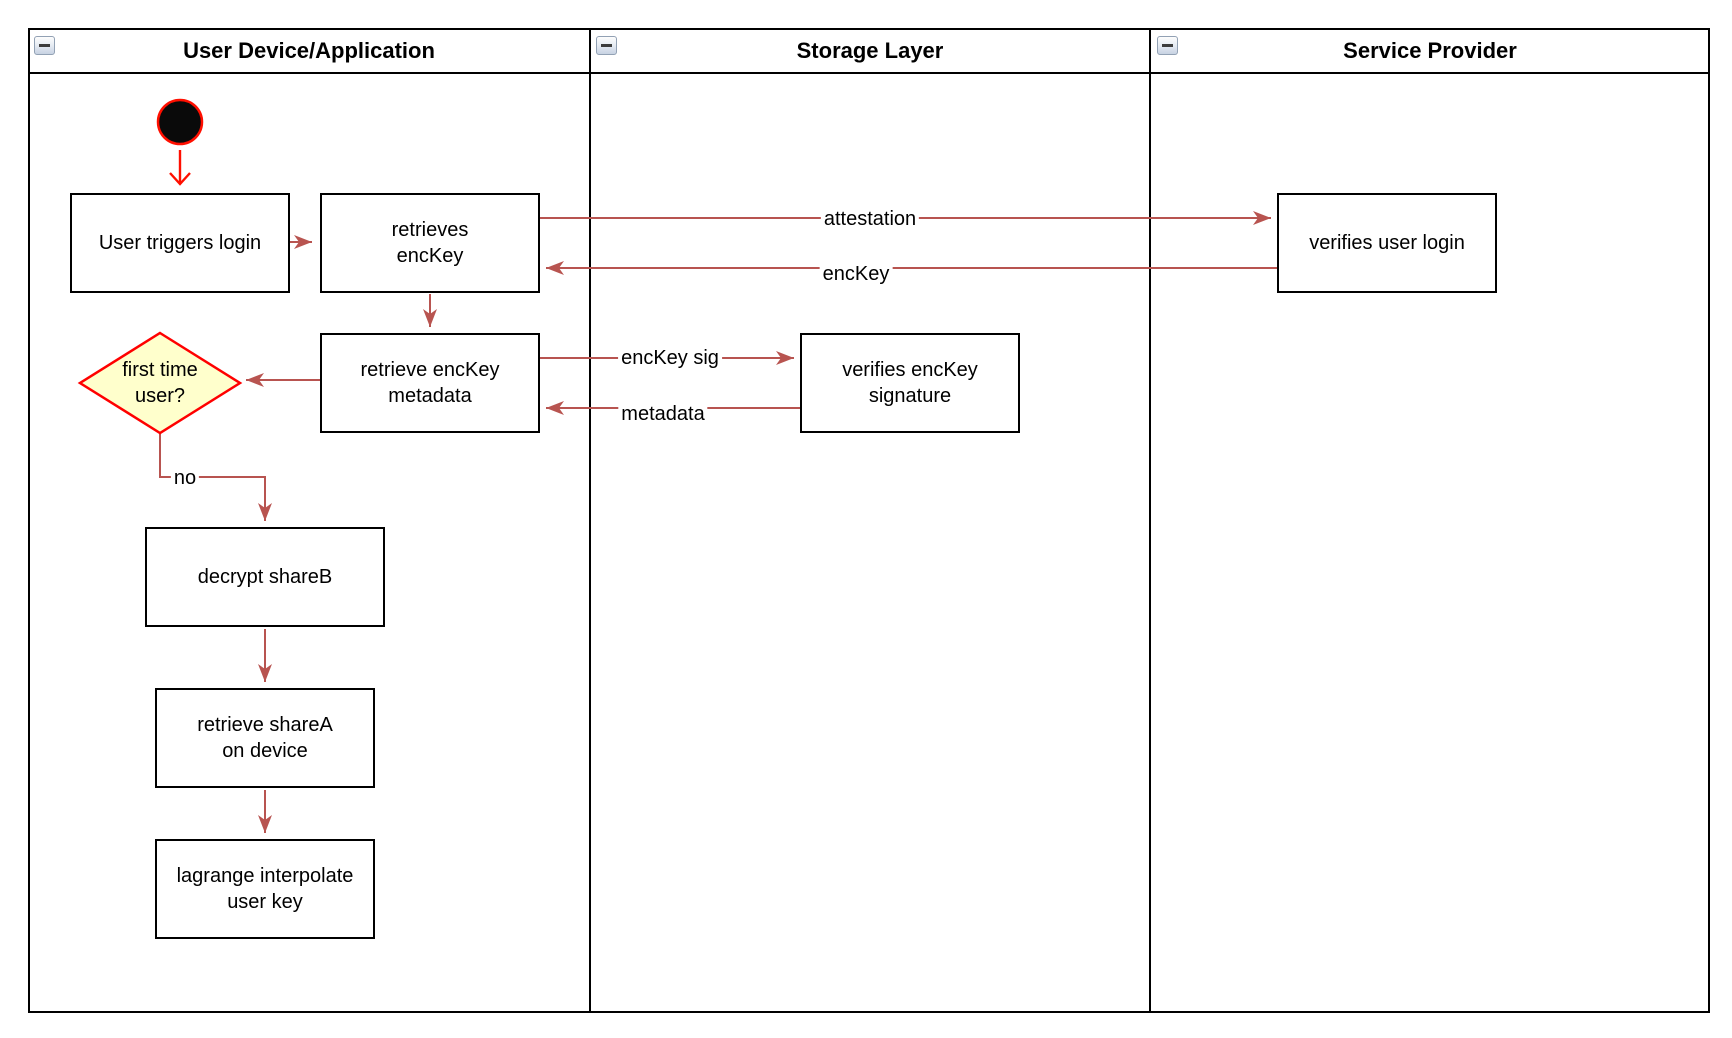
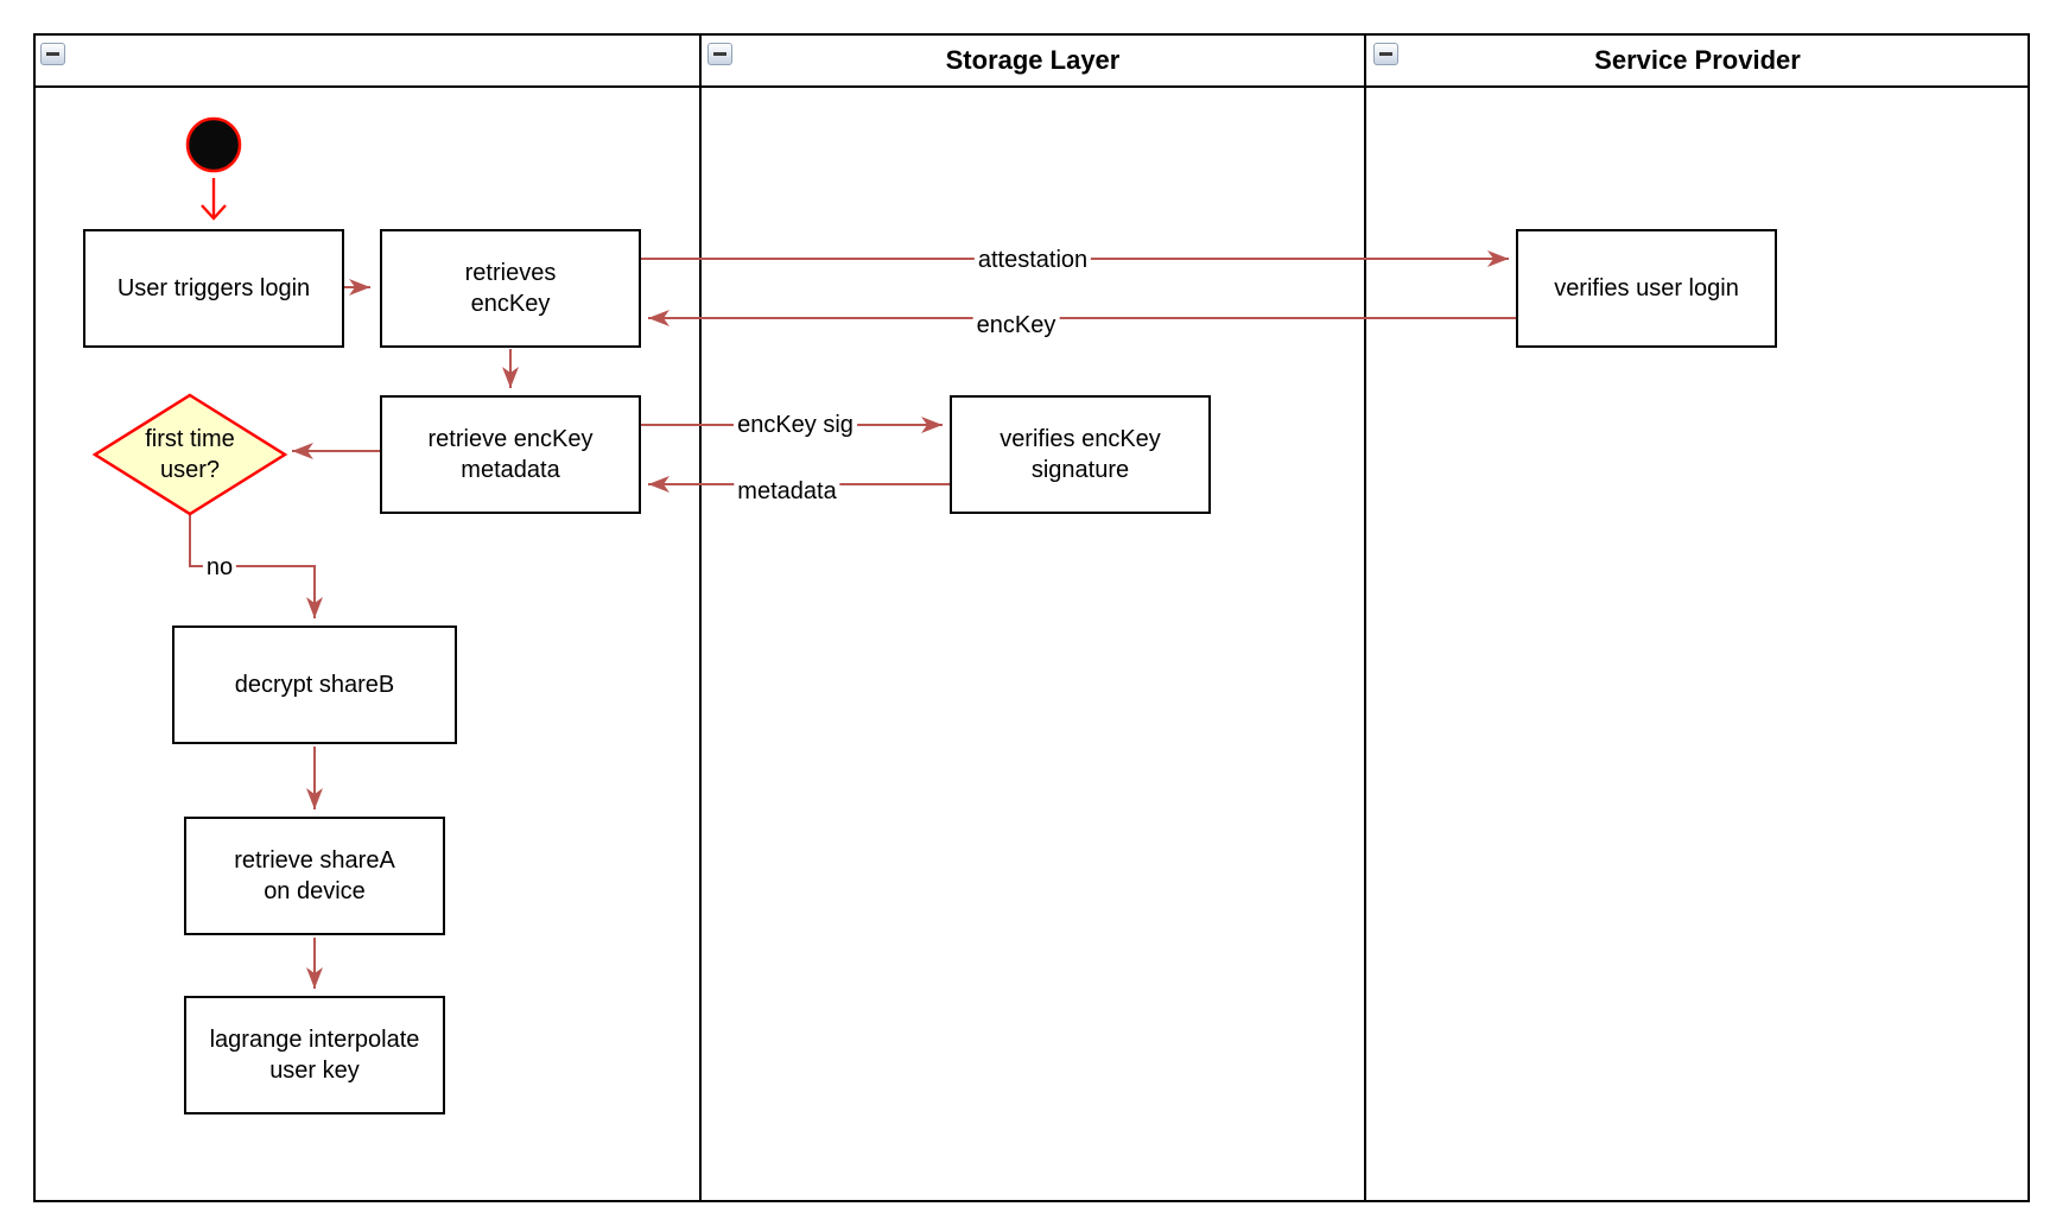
- User Device/Application
  Storage Layer
  Service Provider
  User triggers login
  retrieves
  encKey
  retrieve encKey
  metadata
  verifies encKey
  signature
  verifies user login
  decrypt shareB
  retrieve shareA
  on device
  lagrange interpolate
  user key
  first time
  user?
  attestation
  encKey
  encKey sig
  metadata
  no
